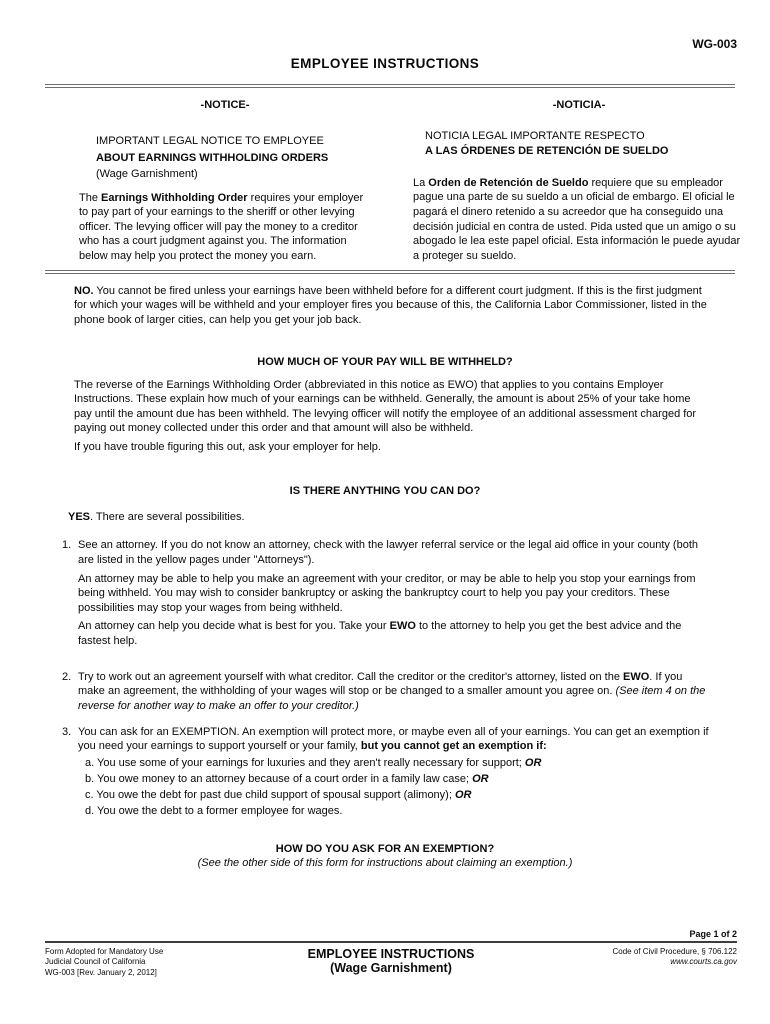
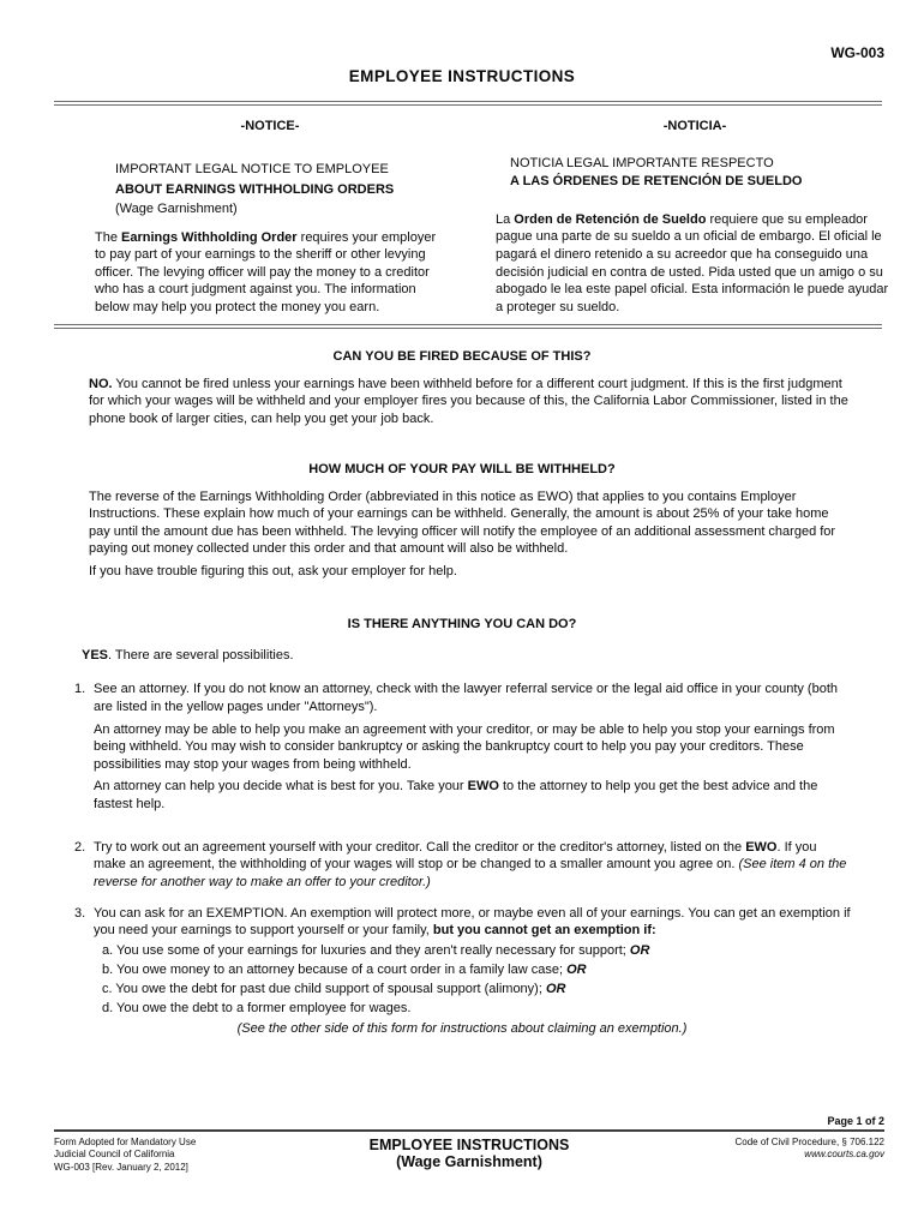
  WG-003
  EMPLOYEE INSTRUCTIONS
  -NOTICE-
  IMPORTANT LEGAL NOTICE TO EMPLOYEE
  ABOUT EARNINGS WITHHOLDING ORDERS
  (Wage Garnishment)
  The Earnings Withholding Order requires your employer to pay part of your earnings to the sheriff or other levying officer. The levying officer will pay the money to a creditor who has a court judgment against you. The information below may help you protect the money you earn.
  -NOTICIA-
  NOTICIA LEGAL IMPORTANTE RESPECTO
  A LAS ÓRDENES DE RETENCIÓN DE SUELDO
  La Orden de Retención de Sueldo requiere que su empleador pague una parte de su sueldo a un oficial de embargo. El oficial le pagará el dinero retenido a su acreedor que ha conseguido una decisión judicial en contra de usted. Pida usted que un amigo o su abogado le lea este papel oficial. Esta información le puede ayudar a proteger su sueldo.
+ CAN YOU BE FIRED BECAUSE OF THIS?
  NO. You cannot be fired unless your earnings have been withheld before for a different court judgment. If this is the first judgment for which your wages will be withheld and your employer fires you because of this, the California Labor Commissioner, listed in the phone book of larger cities, can help you get your job back.
  HOW MUCH OF YOUR PAY WILL BE WITHHELD?
  The reverse of the Earnings Withholding Order (abbreviated in this notice as EWO) that applies to you contains Employer Instructions. These explain how much of your earnings can be withheld. Generally, the amount is about 25% of your take home pay until the amount due has been withheld. The levying officer will notify the employee of an additional assessment charged for paying out money collected under this order and that amount will also be withheld.
  If you have trouble figuring this out, ask your employer for help.
  IS THERE ANYTHING YOU CAN DO?
  YES. There are several possibilities.
  1.
  See an attorney. If you do not know an attorney, check with the lawyer referral service or the legal aid office in your county (both are listed in the yellow pages under "Attorneys").
  An attorney may be able to help you make an agreement with your creditor, or may be able to help you stop your earnings from being withheld. You may wish to consider bankruptcy or asking the bankruptcy court to help you pay your creditors. These possibilities may stop your wages from being withheld.
  An attorney can help you decide what is best for you. Take your EWO to the attorney to help you get the best advice and the fastest help.
  2.
- Try to work out an agreement yourself with what creditor. Call the creditor or the creditor's attorney, listed on the EWO. If you make an agreement, the withholding of your wages will stop or be changed to a smaller amount you agree on. (See item 4 on the reverse for another way to make an offer to your creditor.)
+ Try to work out an agreement yourself with your creditor. Call the creditor or the creditor's attorney, listed on the EWO. If you make an agreement, the withholding of your wages will stop or be changed to a smaller amount you agree on. (See item 4 on the reverse for another way to make an offer to your creditor.)
  3.
  You can ask for an EXEMPTION. An exemption will protect more, or maybe even all of your earnings. You can get an exemption if you need your earnings to support yourself or your family, but you cannot get an exemption if:
  a. You use some of your earnings for luxuries and they aren't really necessary for support; OR
  b. You owe money to an attorney because of a court order in a family law case; OR
  c. You owe the debt for past due child support of spousal support (alimony); OR
  d. You owe the debt to a former employee for wages.
- HOW DO YOU ASK FOR AN EXEMPTION?
  (See the other side of this form for instructions about claiming an exemption.)
  Page 1 of 2
  Form Adopted for Mandatory Use
  Judicial Council of California
  WG-003 [Rev. January 2, 2012]
  EMPLOYEE INSTRUCTIONS
  (Wage Garnishment)
  Code of Civil Procedure, § 706.122
  www.courts.ca.gov
